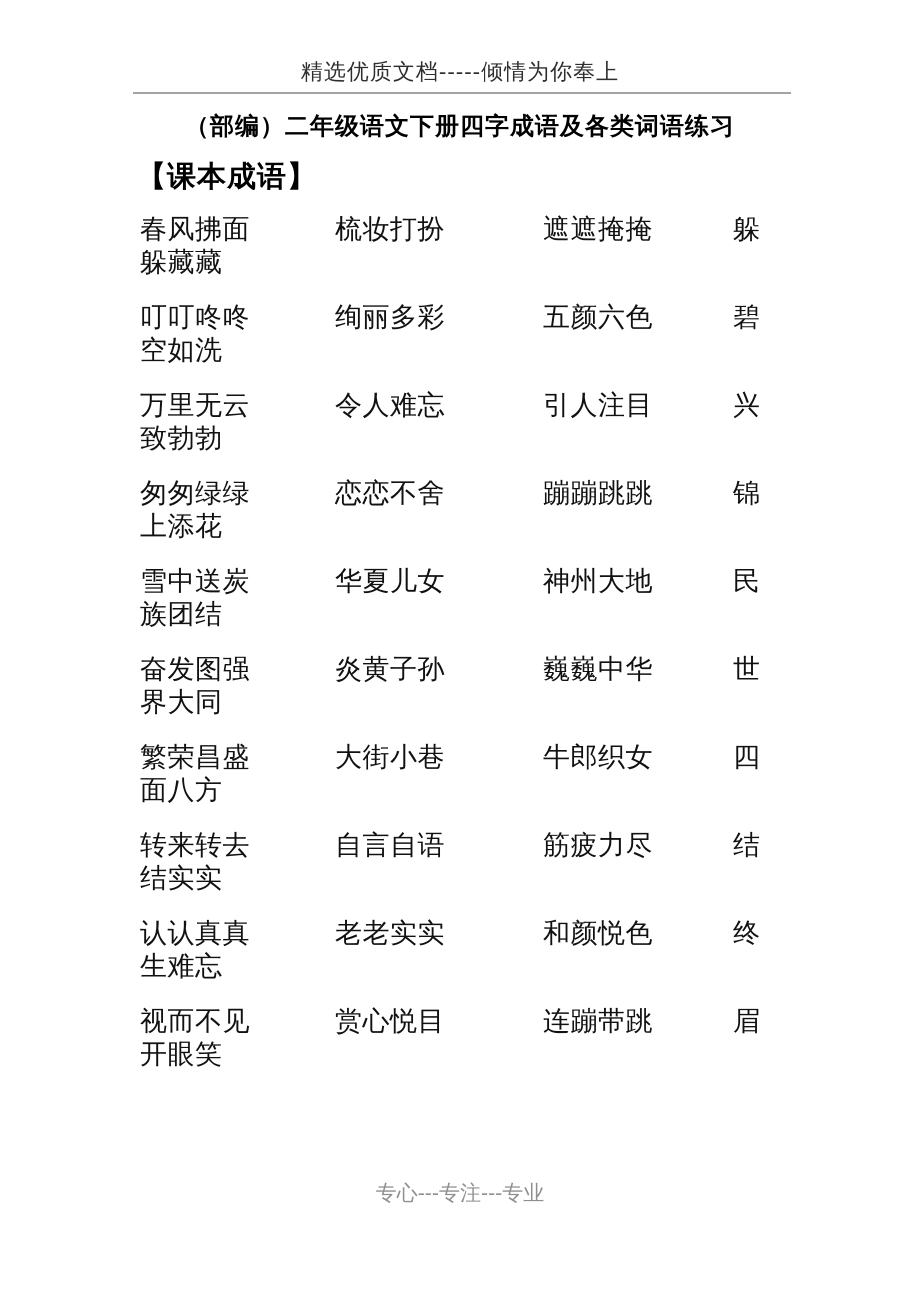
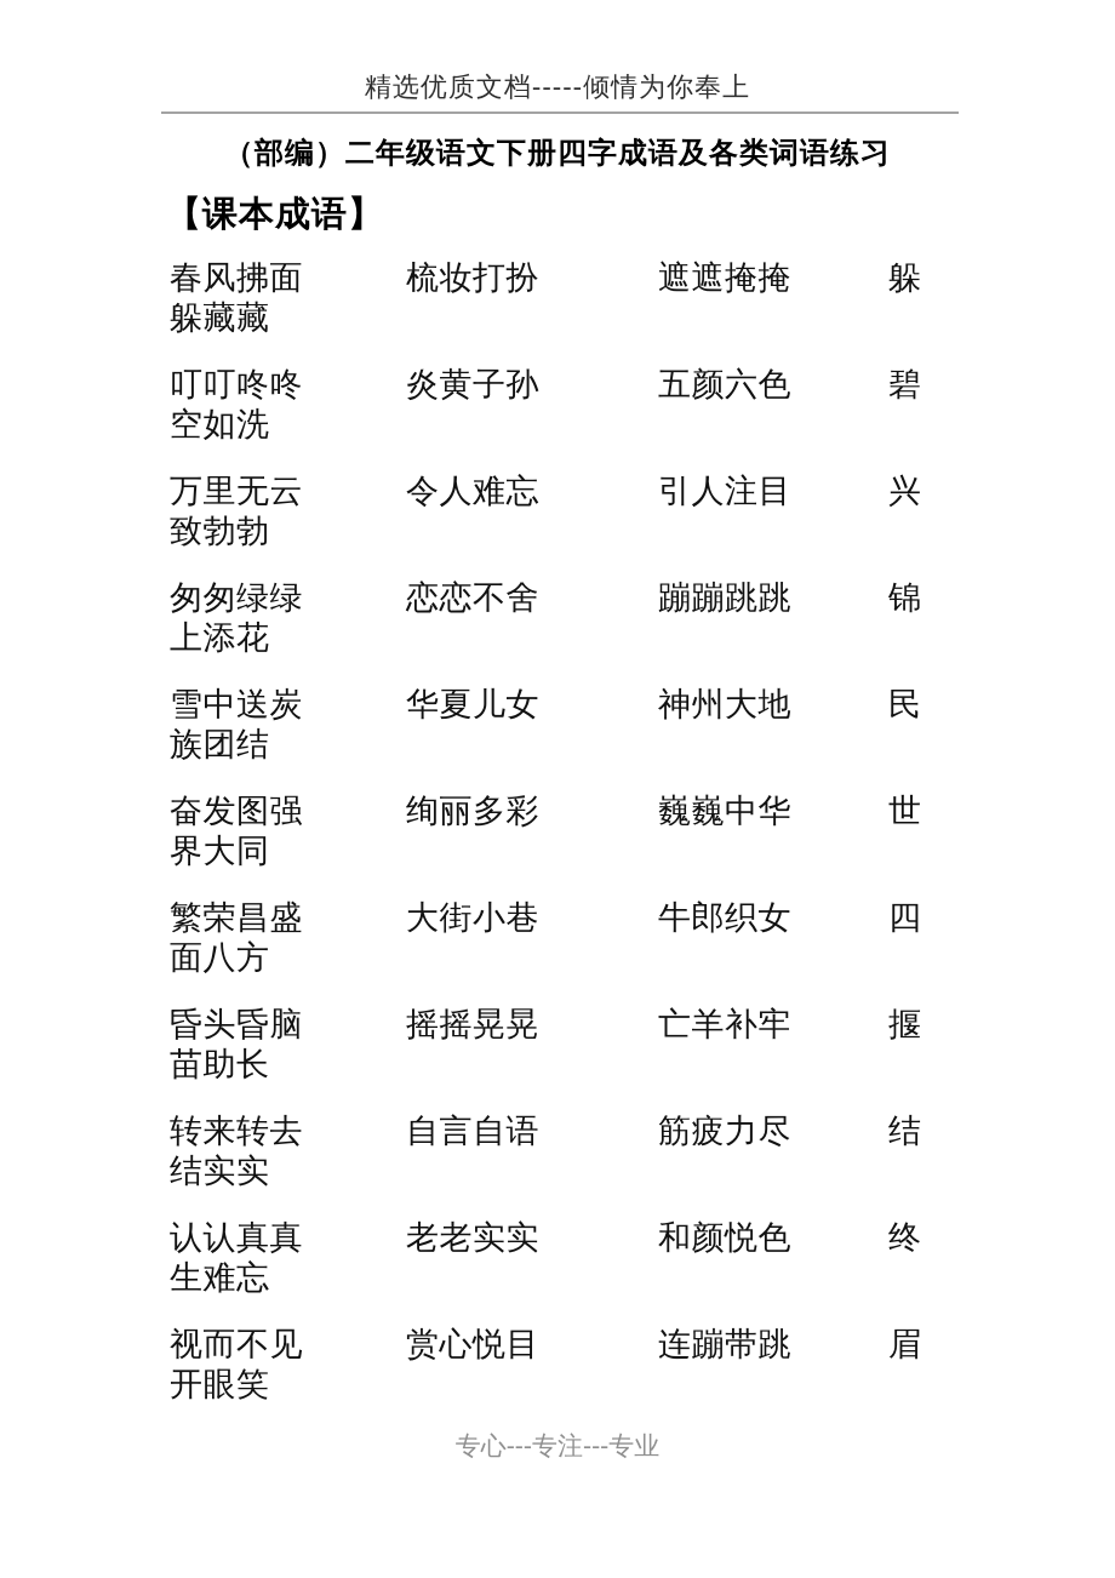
  精选优质文档-----倾情为你奉上
  （部编）二年级语文下册四字成语及各类词语练习
  【课本成语】
  春风拂面
  梳妆打扮
  遮遮掩掩
  躲
  躲藏藏
  叮叮咚咚
- 绚丽多彩
+ 炎黄子孙
  五颜六色
  碧
  空如洗
  万里无云
  令人难忘
  引人注目
  兴
  致勃勃
  匆匆绿绿
  恋恋不舍
  蹦蹦跳跳
  锦
  上添花
  雪中送炭
  华夏儿女
  神州大地
  民
  族团结
  奋发图强
- 炎黄子孙
+ 绚丽多彩
  巍巍中华
  世
  界大同
  繁荣昌盛
  大街小巷
  牛郎织女
  四
  面八方
+ 昏头昏脑
+ 摇摇晃晃
+ 亡羊补牢
+ 揠
+ 苗助长
  转来转去
  自言自语
  筋疲力尽
  结
  结实实
  认认真真
  老老实实
  和颜悦色
  终
  生难忘
  视而不见
  赏心悦目
  连蹦带跳
  眉
  开眼笑
  专心---专注---专业
